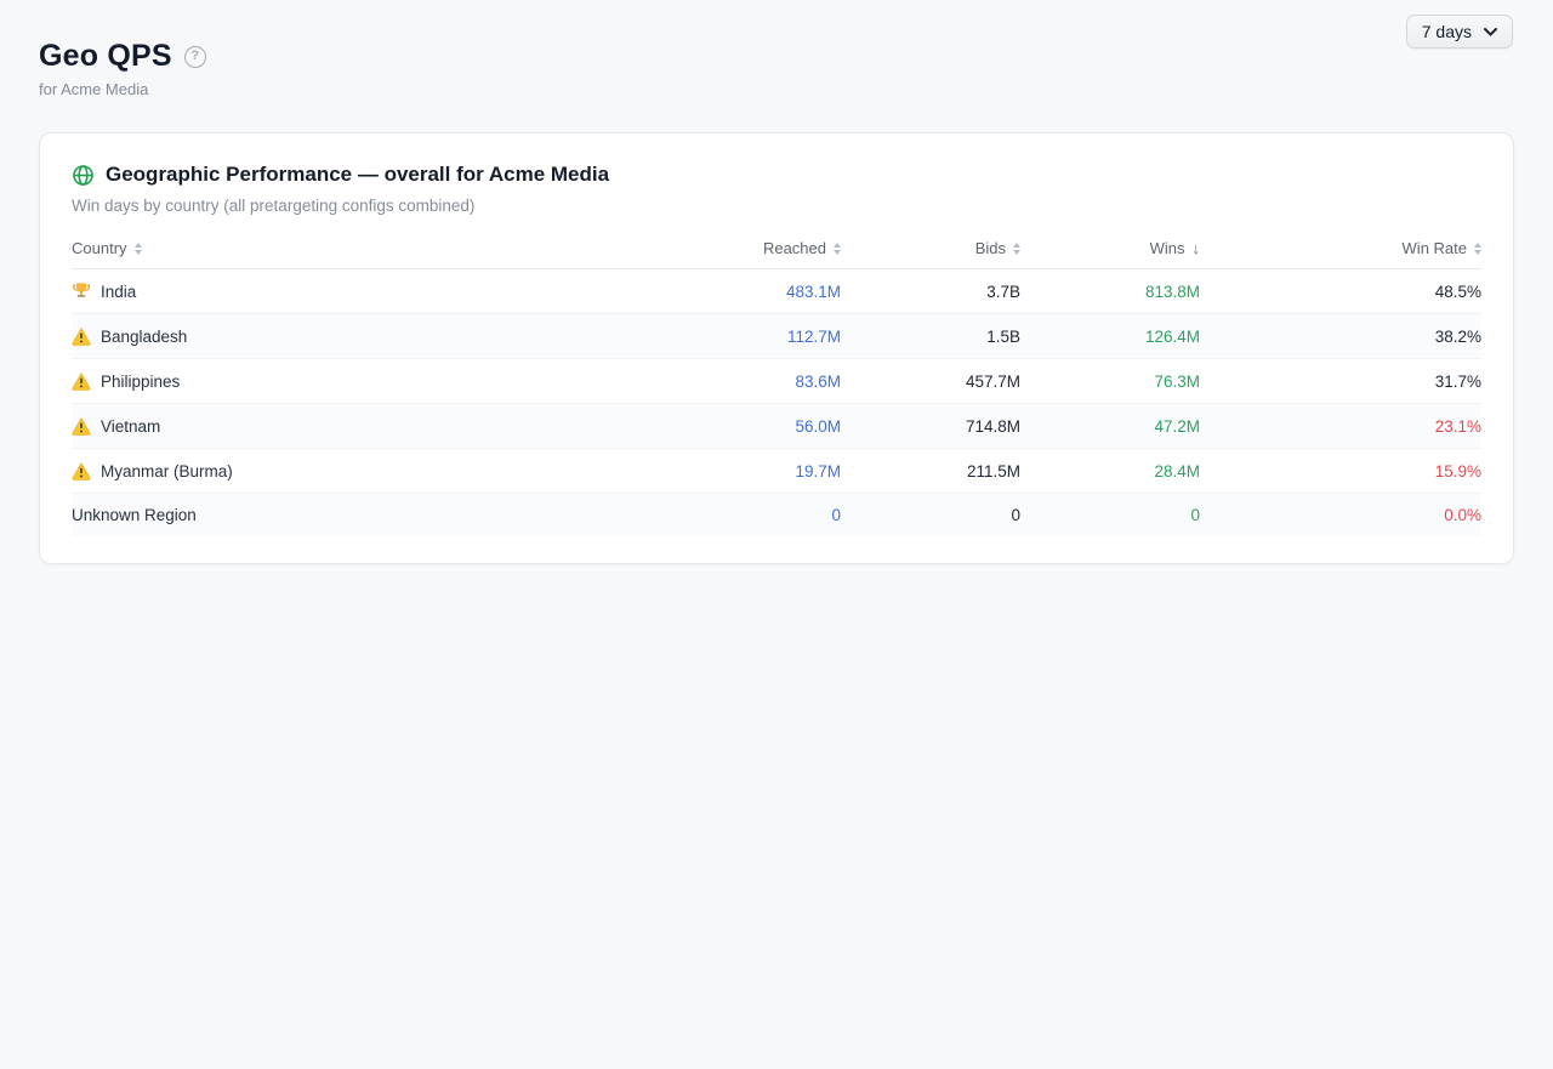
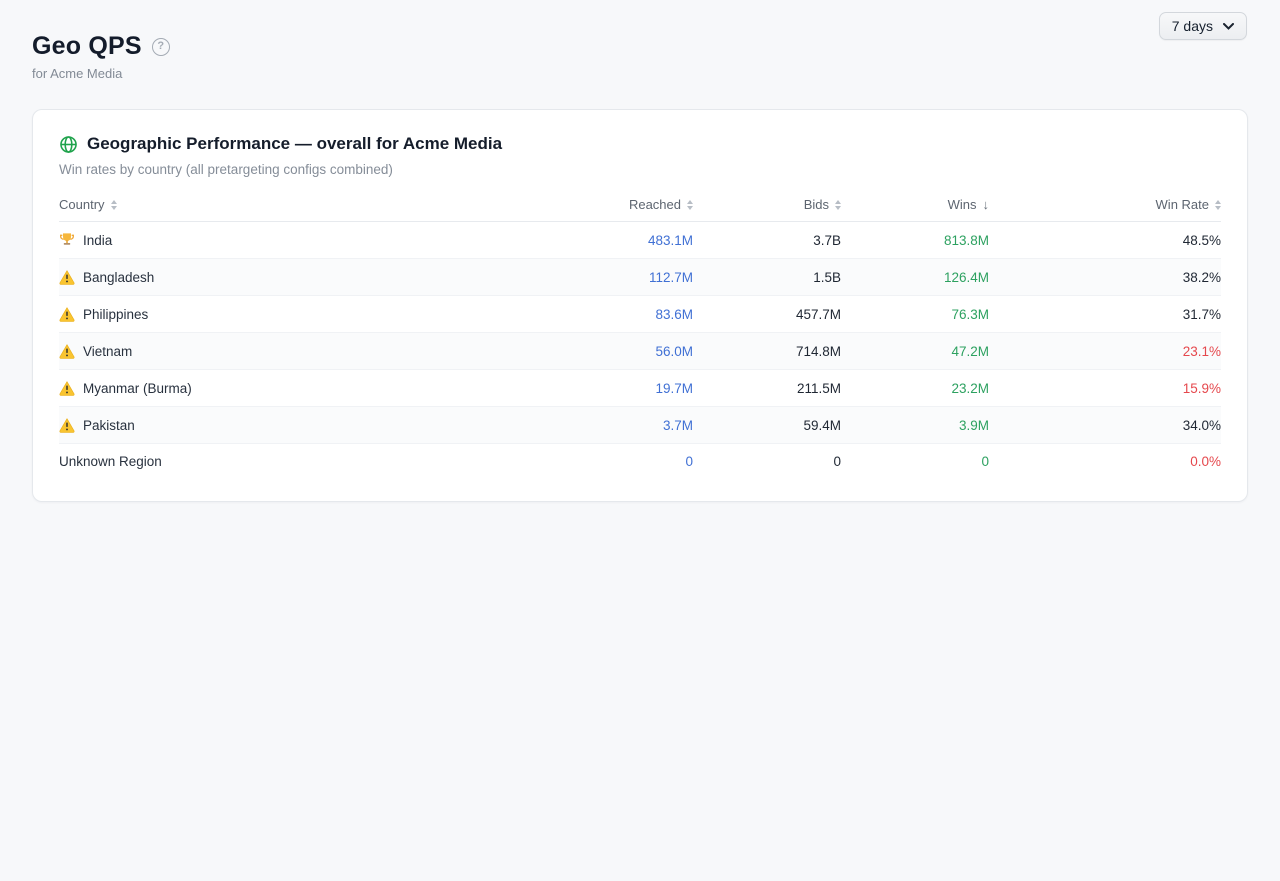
  Geo QPS
  ?
  for Acme Media
  7 days
  Geographic Performance — overall for Acme Media
- Win days by country (all pretargeting configs combined)
+ Win rates by country (all pretargeting configs combined)
  Country	Reached	Bids	Wins ↓	Win Rate
  India	483.1M	3.7B	813.8M	48.5%
  Bangladesh	112.7M	1.5B	126.4M	38.2%
  Philippines	83.6M	457.7M	76.3M	31.7%
  Vietnam	56.0M	714.8M	47.2M	23.1%
- Myanmar (Burma)	19.7M	211.5M	28.4M	15.9%
+ Myanmar (Burma)	19.7M	211.5M	23.2M	15.9%
+ Pakistan	3.7M	59.4M	3.9M	34.0%
  Unknown Region	0	0	0	0.0%
